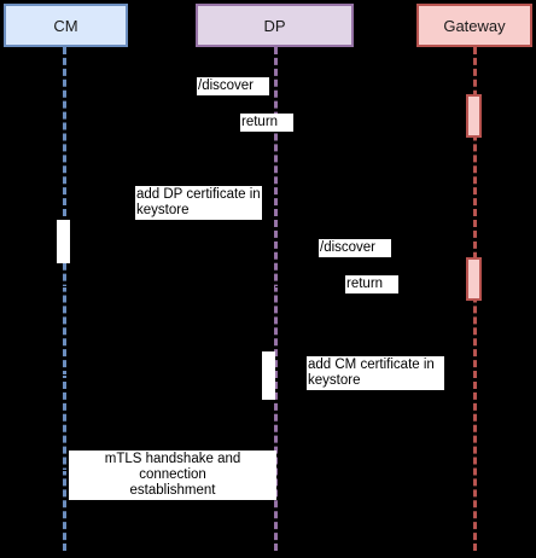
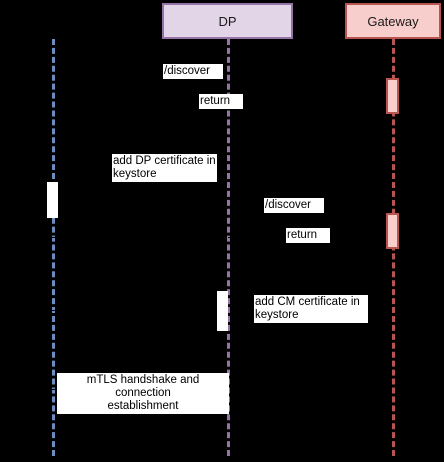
- CM
  DP
  Gateway
  /discover
  return
  add DP certificate in
  keystore
  /discover
  return
  add CM certificate in
  keystore
  mTLS handshake and connection
  establishment
